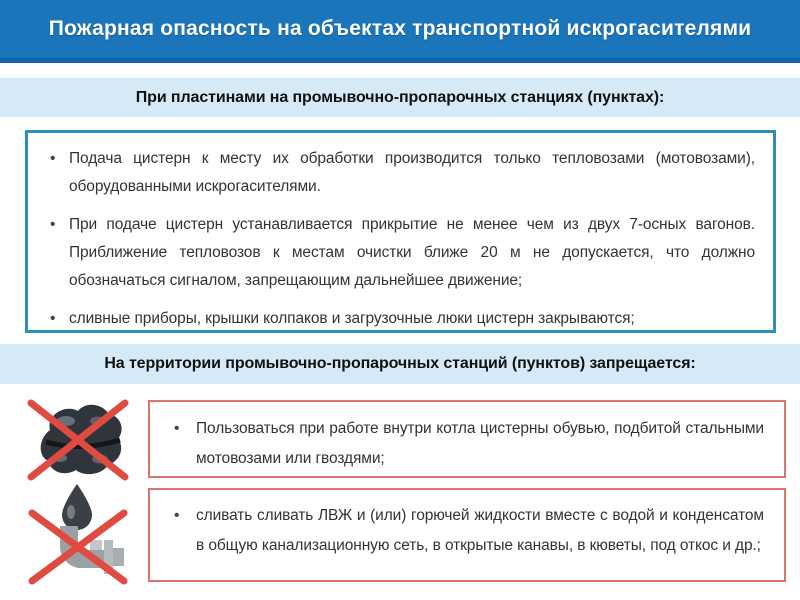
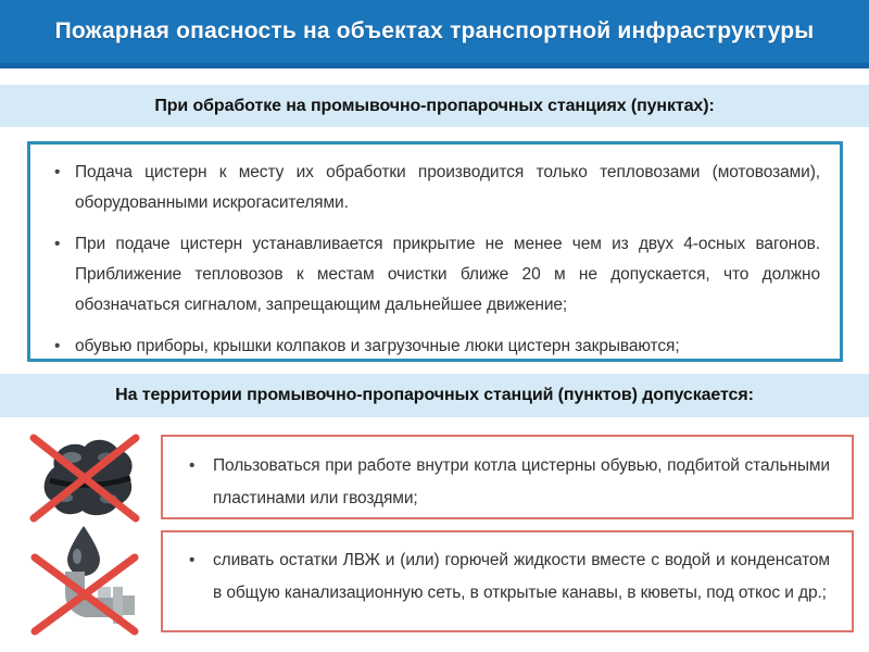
- Пожарная опасность на объектах транспортной искрогасителями
+ Пожарная опасность на объектах транспортной инфраструктуры
- При пластинами на промывочно-пропарочных станциях (пунктах):
+ При обработке на промывочно-пропарочных станциях (пунктах):
  Подача цистерн к месту их обработки производится только тепловозами (мотовозами), оборудованными искрогасителями.
- При подаче цистерн устанавливается прикрытие не менее чем из двух 7-осных вагонов. Приближение тепловозов к местам очистки ближе 20 м не допускается, что должно обозначаться сигналом, запрещающим дальнейшее движение;
+ При подаче цистерн устанавливается прикрытие не менее чем из двух 4-осных вагонов. Приближение тепловозов к местам очистки ближе 20 м не допускается, что должно обозначаться сигналом, запрещающим дальнейшее движение;
- сливные приборы, крышки колпаков и загрузочные люки цистерн закрываются;
+ обувью приборы, крышки колпаков и загрузочные люки цистерн закрываются;
- На территории промывочно-пропарочных станций (пунктов) запрещается:
+ На территории промывочно-пропарочных станций (пунктов) допускается:
- Пользоваться при работе внутри котла цистерны обувью, подбитой стальными мотовозами или гвоздями;
+ Пользоваться при работе внутри котла цистерны обувью, подбитой стальными пластинами или гвоздями;
- сливать сливать ЛВЖ и (или) горючей жидкости вместе с водой и конденсатом в общую канализационную сеть, в открытые канавы, в кюветы, под откос и др.;
+ сливать остатки ЛВЖ и (или) горючей жидкости вместе с водой и конденсатом в общую канализационную сеть, в открытые канавы, в кюветы, под откос и др.;
